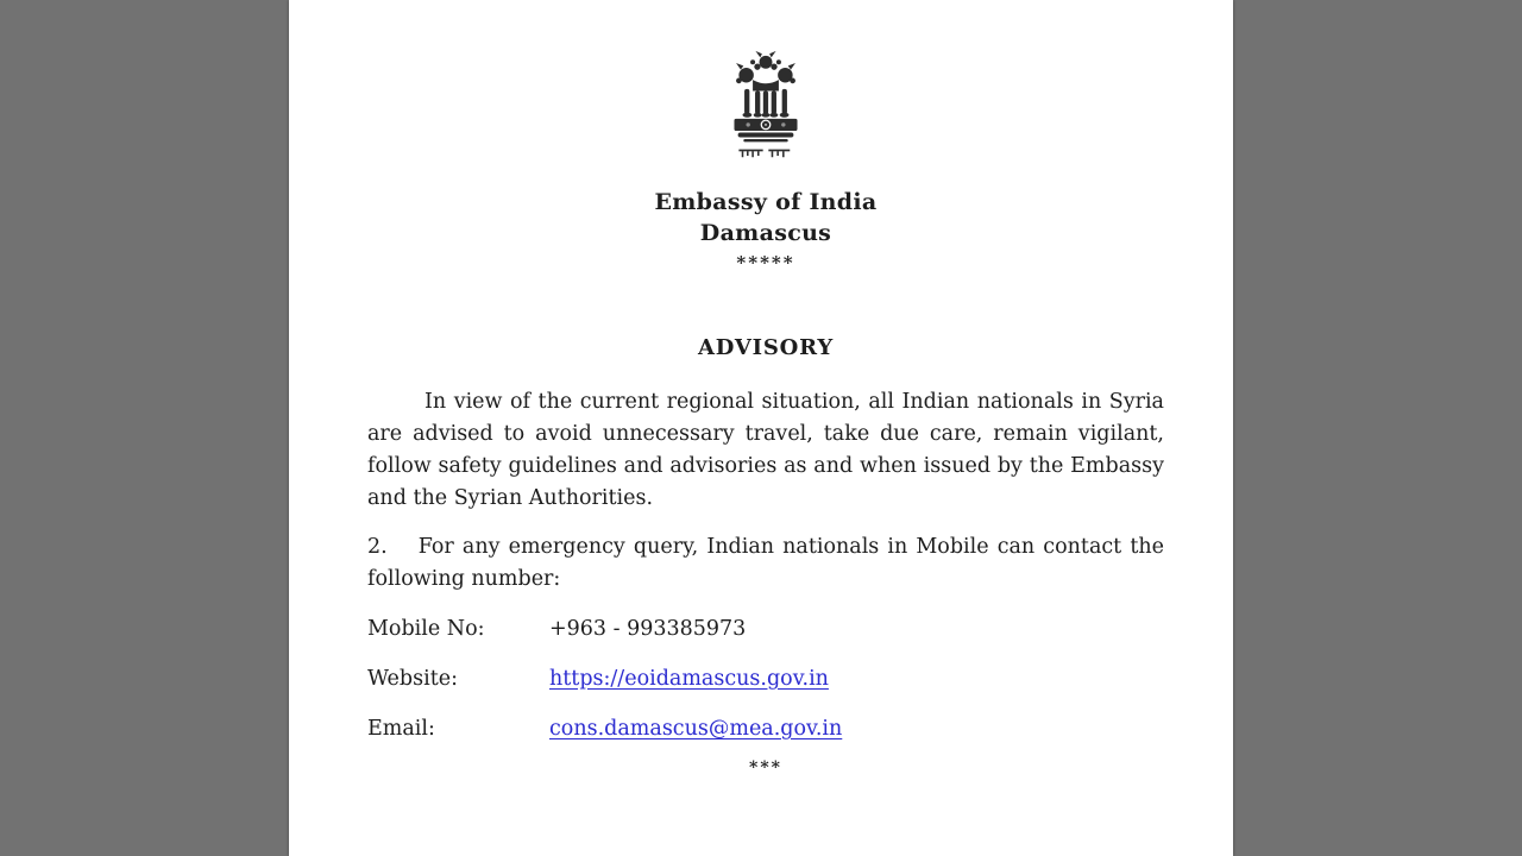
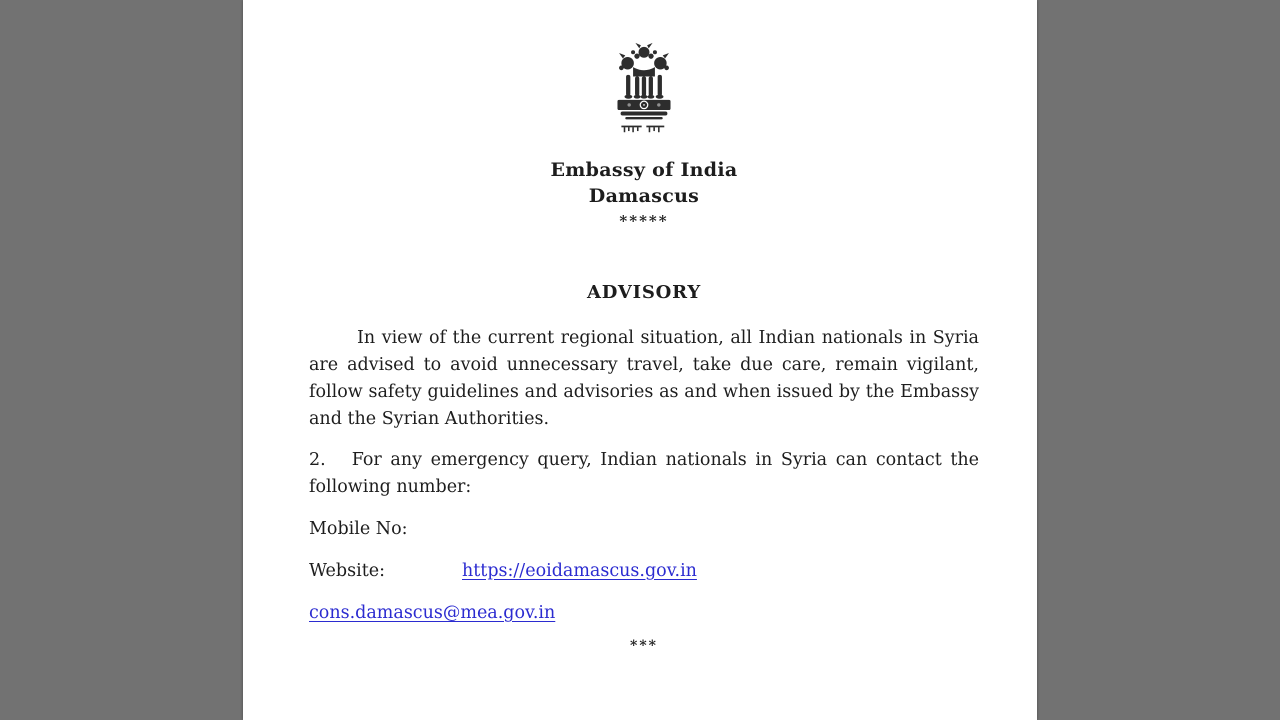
  Embassy of India
  Damascus
  *****
  ADVISORY
  In view of the current regional situation, all Indian nationals in Syria are advised to avoid unnecessary travel, take due care, remain vigilant, follow safety guidelines and advisories as and when issued by the Embassy and the Syrian Authorities.
- 2. For any emergency query, Indian nationals in Mobile can contact the following number:
+ 2. For any emergency query, Indian nationals in Syria can contact the following number:
  Mobile No:
- +963 - 993385973
  Website:
  https://eoidamascus.gov.in
- Email:
  cons.damascus@mea.gov.in
  ***
